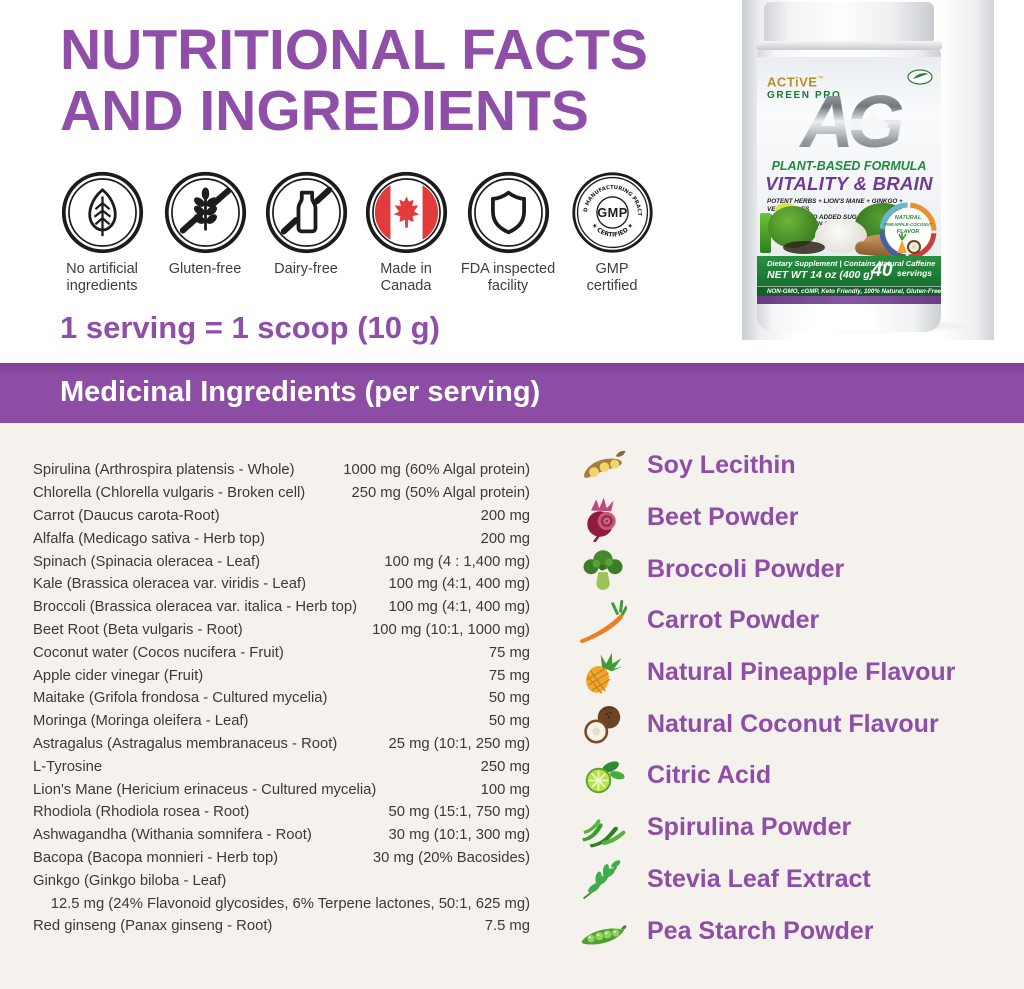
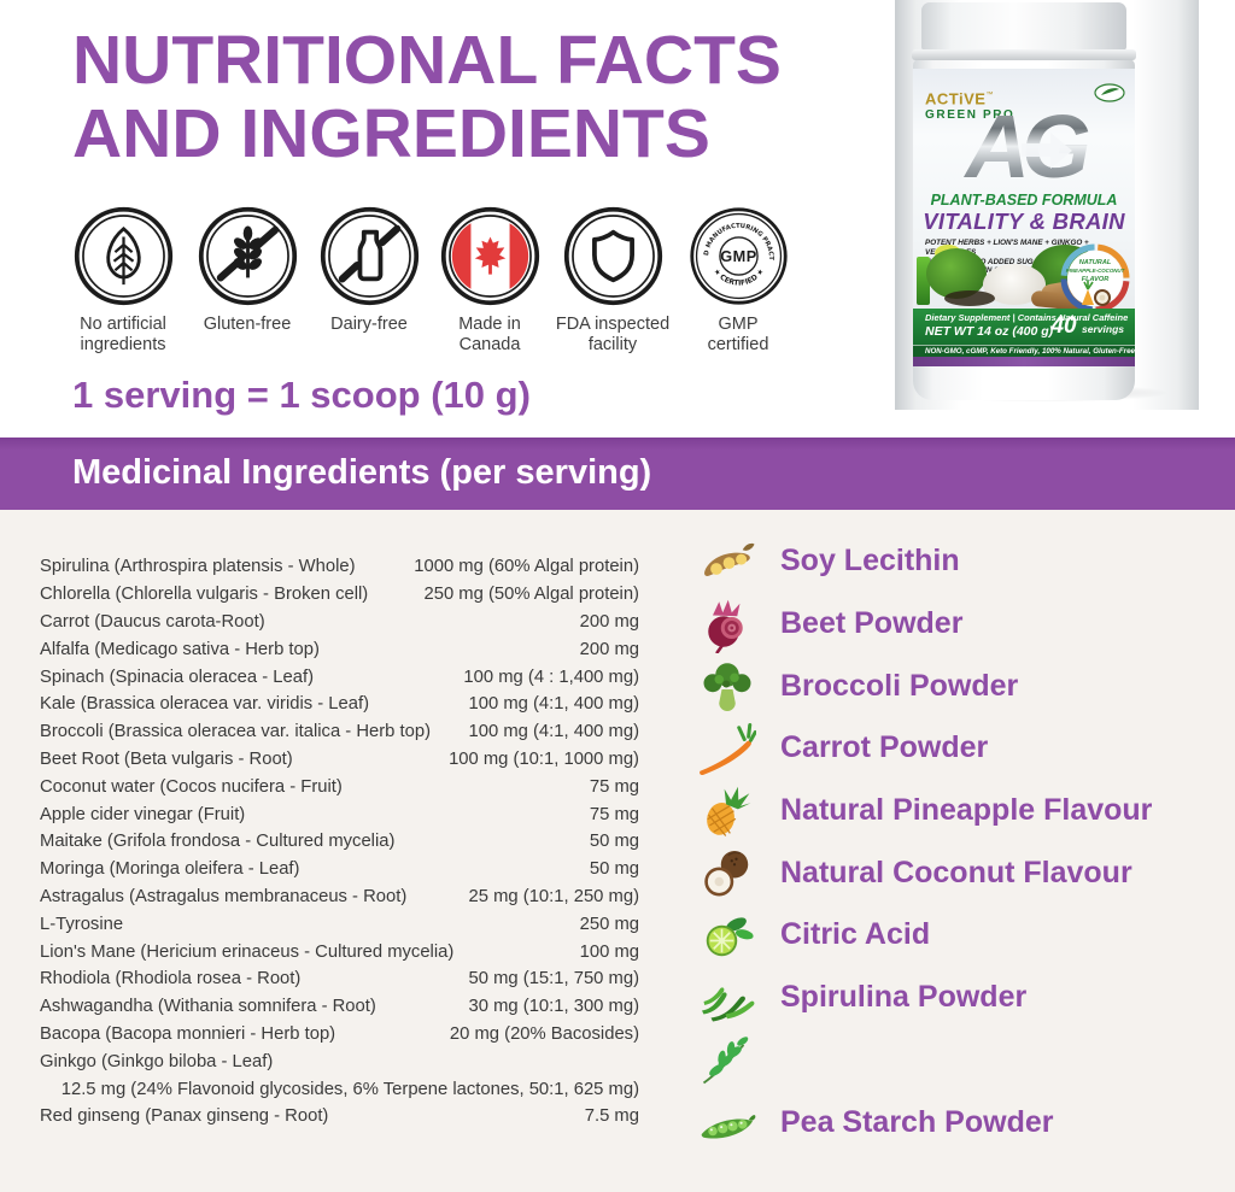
  NUTRITIONAL FACTS
  AND INGREDIENTS
  No artificial
  ingredients
  Gluten-free
  Dairy-free
  Made in
  Canada
  FDA inspected
  facility
  GMP
  certified
  1 serving = 1 scoop (10 g)
  ACTiVE
  GREEN PRO
  PLANT-BASED FORMULA
  VITALITY & BRAIN
  Dietary Supplement | Contains Natural Caffeine
  NET WT 14 oz (400 g)
  40 servings
  Medicinal Ingredients (per serving)
  Spirulina (Arthrospira platensis - Whole)
  1000 mg (60% Algal protein)
  Chlorella (Chlorella vulgaris - Broken cell)
  250 mg (50% Algal protein)
  Carrot (Daucus carota-Root)
  200 mg
  Alfalfa (Medicago sativa - Herb top)
  200 mg
  Spinach (Spinacia oleracea - Leaf)
  100 mg (4 : 1,400 mg)
  Kale (Brassica oleracea var. viridis - Leaf)
  100 mg (4:1, 400 mg)
  Broccoli (Brassica oleracea var. italica - Herb top)
  100 mg (4:1, 400 mg)
  Beet Root (Beta vulgaris - Root)
  100 mg (10:1, 1000 mg)
  Coconut water (Cocos nucifera - Fruit)
  75 mg
  Apple cider vinegar (Fruit)
  75 mg
  Maitake (Grifola frondosa - Cultured mycelia)
  50 mg
  Moringa (Moringa oleifera - Leaf)
  50 mg
  Astragalus (Astragalus membranaceus - Root)
  25 mg (10:1, 250 mg)
  L-Tyrosine
  250 mg
  Lion's Mane (Hericium erinaceus - Cultured mycelia)
  100 mg
  Rhodiola (Rhodiola rosea - Root)
  50 mg (15:1, 750 mg)
  Ashwagandha (Withania somnifera - Root)
  30 mg (10:1, 300 mg)
  Bacopa (Bacopa monnieri - Herb top)
- 30 mg (20% Bacosides)
+ 20 mg (20% Bacosides)
  Ginkgo (Ginkgo biloba - Leaf)
  12.5 mg (24% Flavonoid glycosides, 6% Terpene lactones, 50:1, 625 mg)
  Red ginseng (Panax ginseng - Root)
  7.5 mg
  Soy Lecithin
  Beet Powder
  Broccoli Powder
  Carrot Powder
  Natural Pineapple Flavour
  Natural Coconut Flavour
  Citric Acid
  Spirulina Powder
- Stevia Leaf Extract
  Pea Starch Powder
